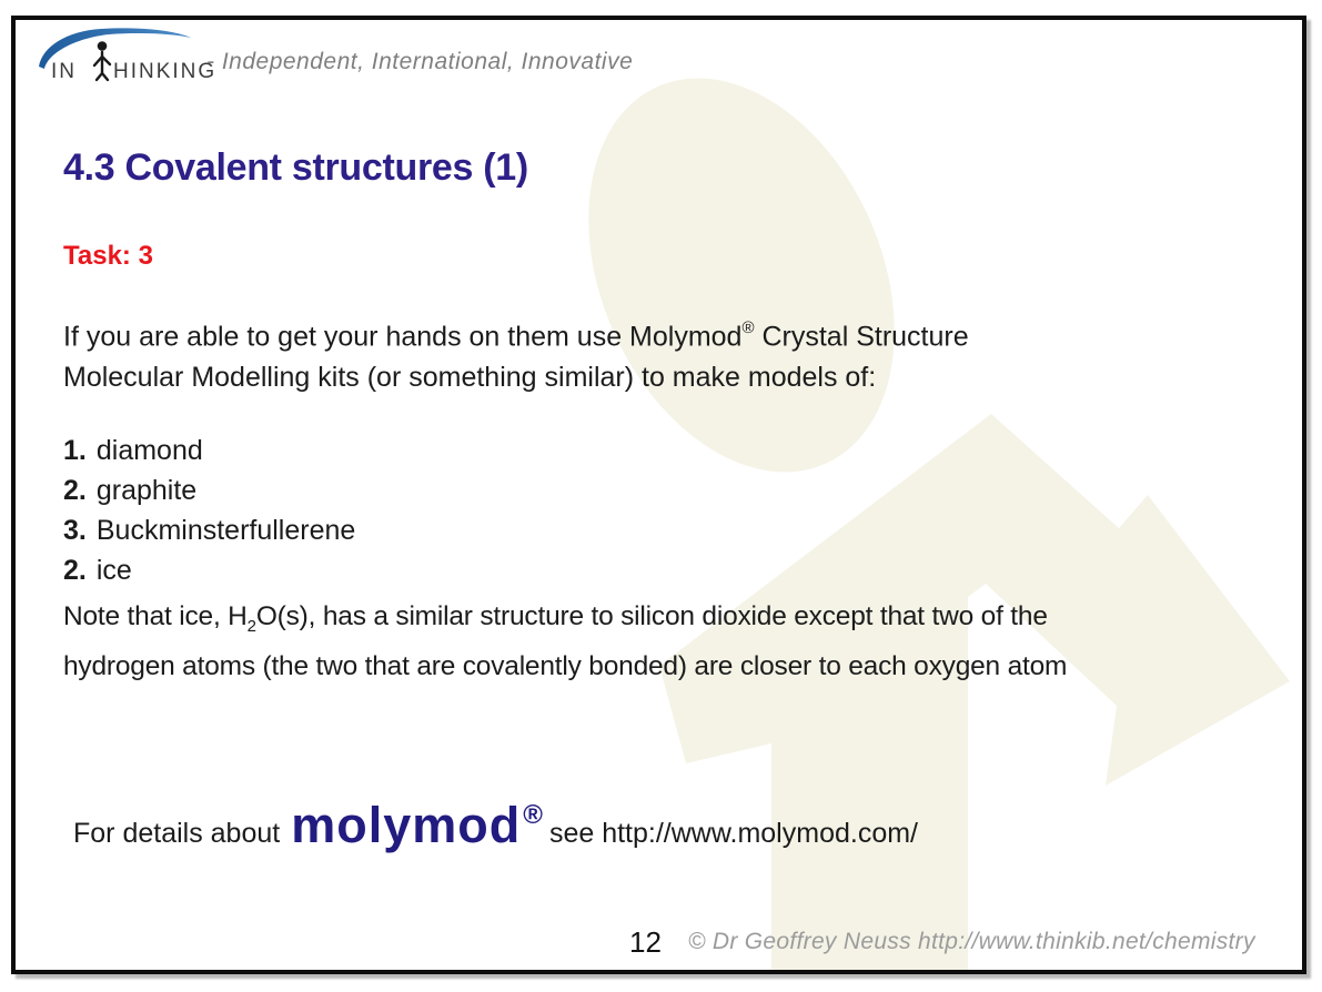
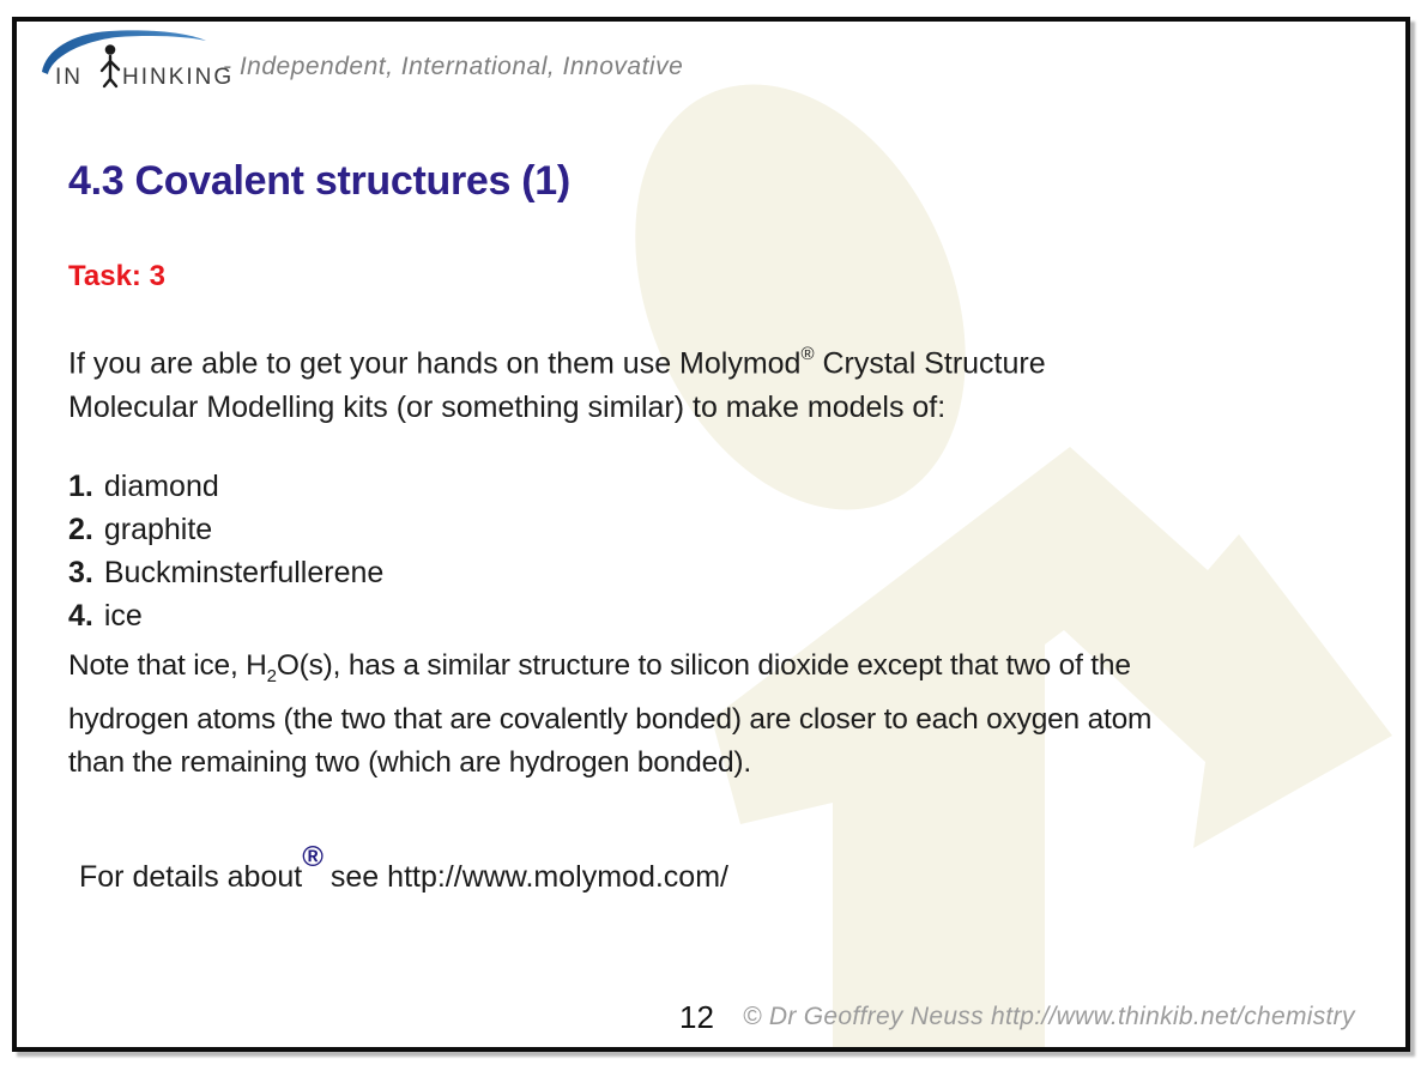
  IN
  HINKING
  - Independent, International, Innovative
  4.3 Covalent structures (1)
  Task: 3
  If you are able to get your hands on them use Molymod® Crystal Structure
  Molecular Modelling kits (or something similar) to make models of:
  1. diamond
  2. graphite
  3. Buckminsterfullerene
- 2. ice
+ 4. ice
  Note that ice, H2O(s), has a similar structure to silicon dioxide except that two of the
  hydrogen atoms (the two that are covalently bonded) are closer to each oxygen atom
+ than the remaining two (which are hydrogen bonded).
  For details about
- molymod
  ®
  see http://www.molymod.com/
  12
  © Dr Geoffrey Neuss http://www.thinkib.net/chemistry
